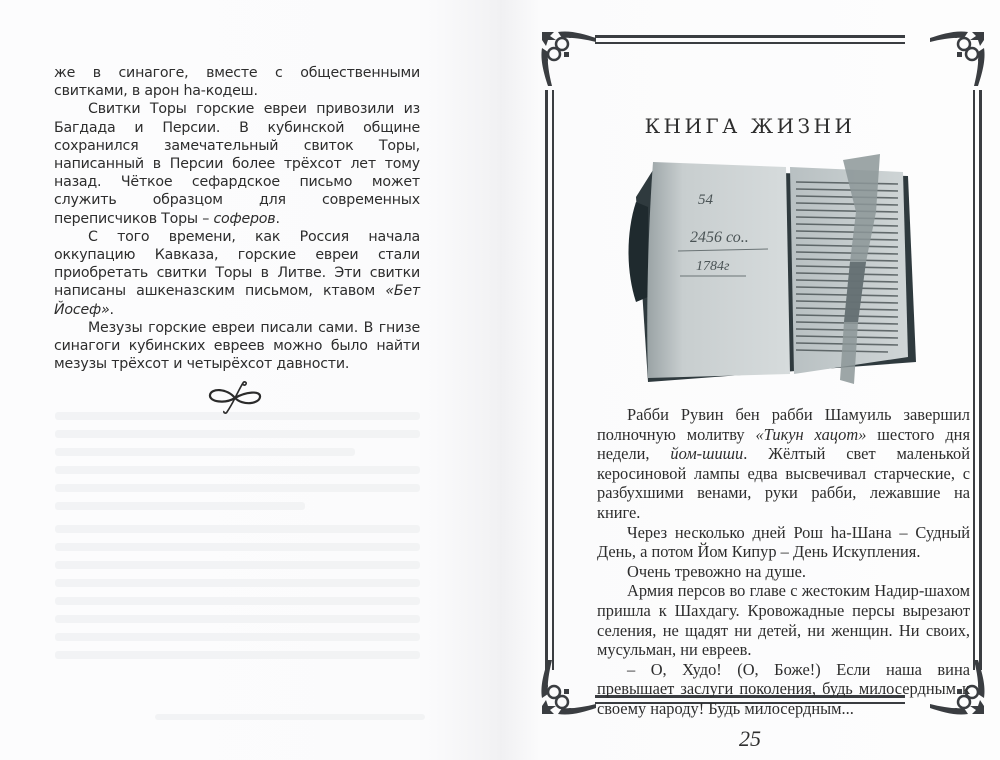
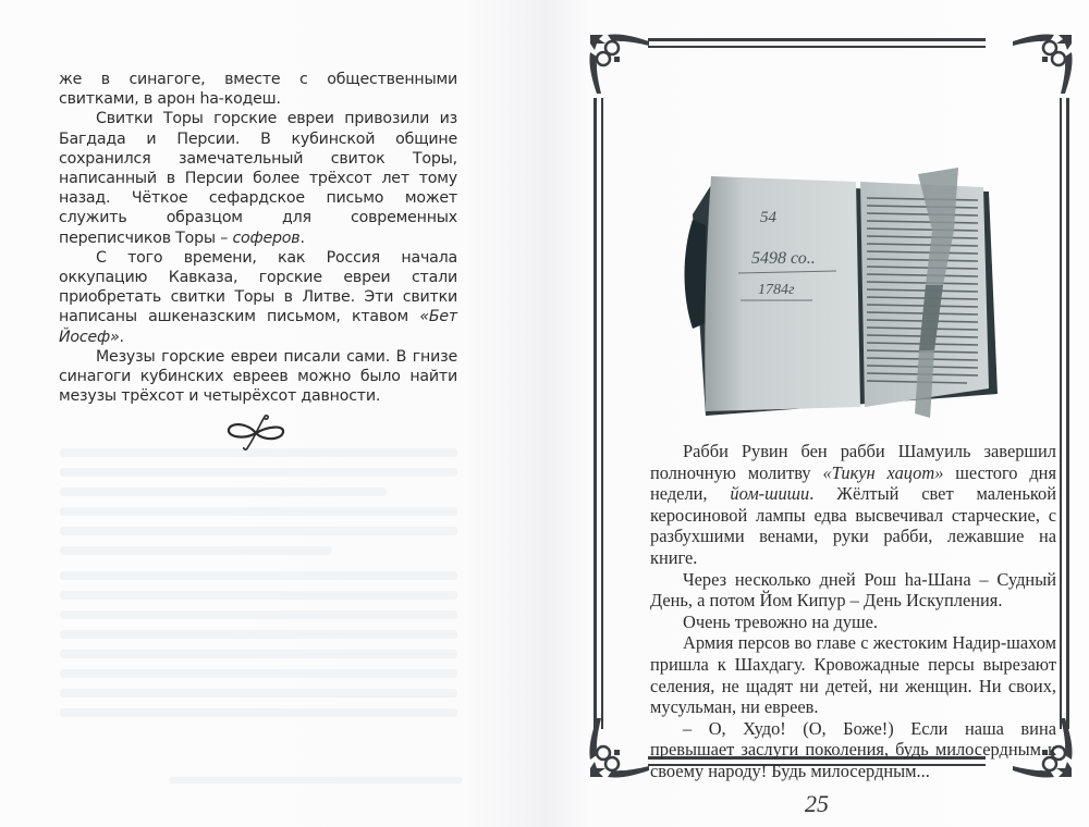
  же в синагоге, вместе с общественными свитками, в арон hа-кодеш.
  Свитки Торы горские евреи привозили из Багдада и Персии. В кубинской общине сохранился замечательный свиток Торы, написанный в Персии более трёхсот лет тому назад. Чёткое сефардское письмо может служить образцом для современных переписчиков Торы – соферов.
  С того времени, как Россия начала оккупацию Кавказа, горские евреи стали приобретать свитки Торы в Литве. Эти свитки написаны ашкеназским письмом, ктавом «Бет Йосеф».
  Мезузы горские евреи писали сами. В гнизе синагоги кубинских евреев можно было найти мезузы трёхсот и четырёхсот давности.
- КНИГА ЖИЗНИ
  54
- 2456 со..
+ 5498 со..
  1784г
  Рабби Рувин бен рабби Шамуиль завершил полночную молитву «Тикун хацот» шестого дня недели, йом-шиши. Жёлтый свет маленькой керосиновой лампы едва высвечивал старческие, с разбухшими венами, руки рабби, лежавшие на книге.
  Через несколько дней Рош hа-Шана – Судный День, а потом Йом Кипур – День Искупления.
  Очень тревожно на душе.
  Армия персов во главе с жестоким Надир-шахом пришла к Шахдагу. Кровожадные персы вырезают селения, не щадят ни детей, ни женщин. Ни своих, мусульман, ни евреев.
  – О, Худо! (О, Боже!) Если наша вина превышает заслуги поколения, будь милосердным к своему народу! Будь милосердным...
  25
